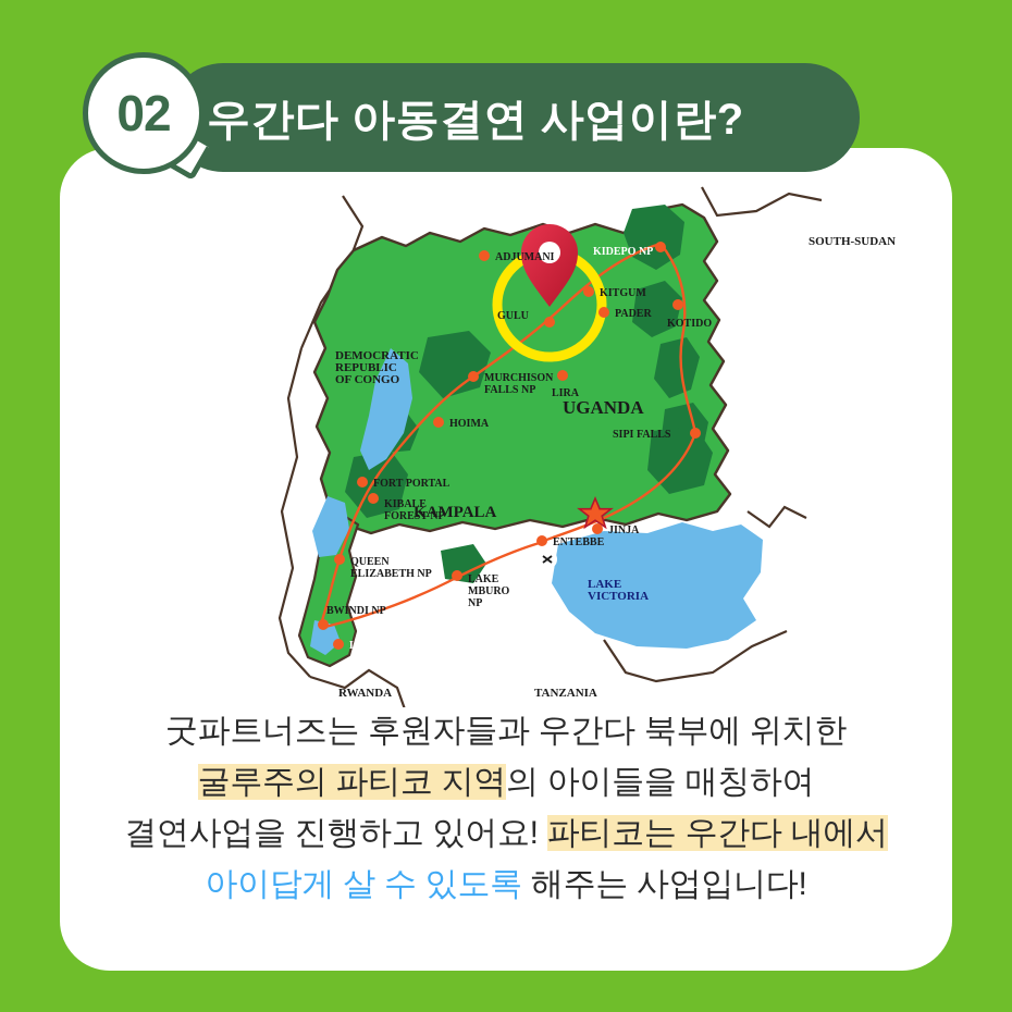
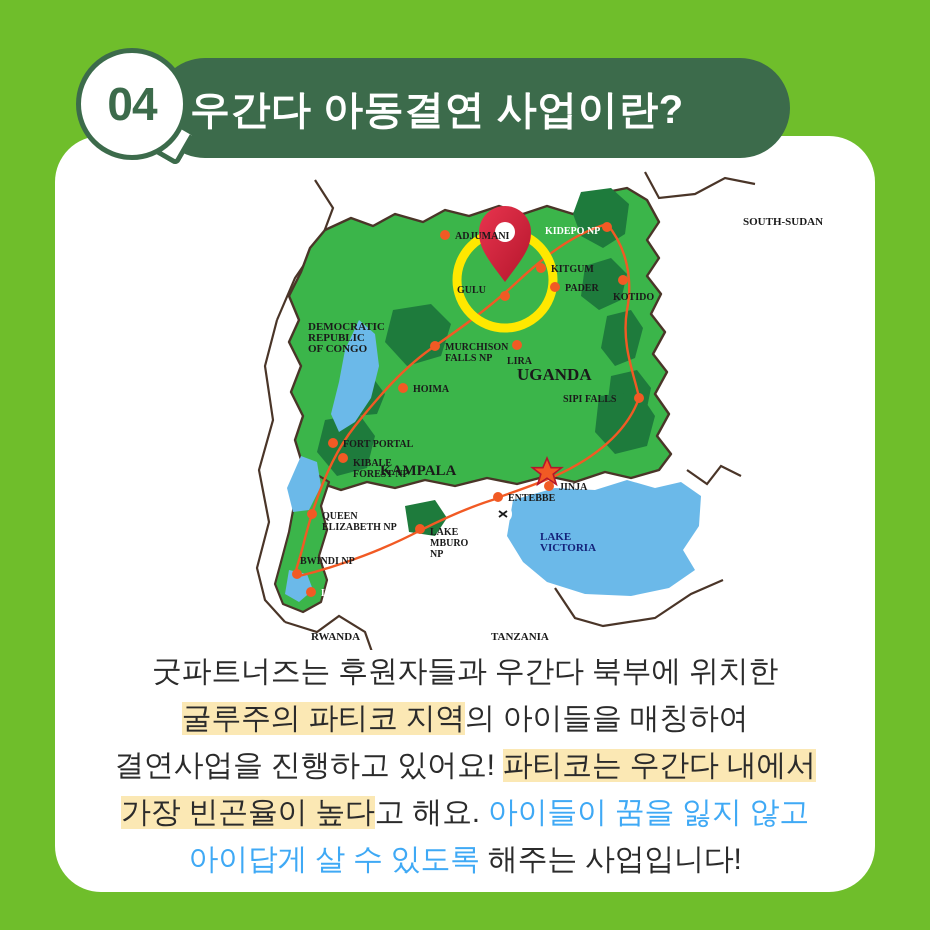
  우간다 아동결연 사업이란?
- 02
+ 04
  ADJUMANI
  KIDEPO NP
  KITGUM
  PADER
  KOTIDO
  GULU
  MURCHISON FALLS NP
  LIRA
  HOIMA
  SIPI FALLS
  FORT PORTAL
  KIBALE FOREST NP
  QUEEN ELIZABETH NP
  BWINDI NP
  LAKE BONYONYI
  LAKE MBURO NP
  ENTEBBE
  JINJA
  KAMPALA
  SOUTH-SUDAN
  DEMOCRATIC REPUBLIC OF CONGO
  RWANDA
  TANZANIA
  LAKE VICTORIA
  UGANDA
  굿파트너즈는 후원자들과 우간다 북부에 위치한
  굴루주의 파티코 지역의 아이들을 매칭하여
  결연사업을 진행하고 있어요! 파티코는 우간다 내에서
+ 가장 빈곤율이 높다고 해요. 아이들이 꿈을 잃지 않고
  아이답게 살 수 있도록 해주는 사업입니다!
